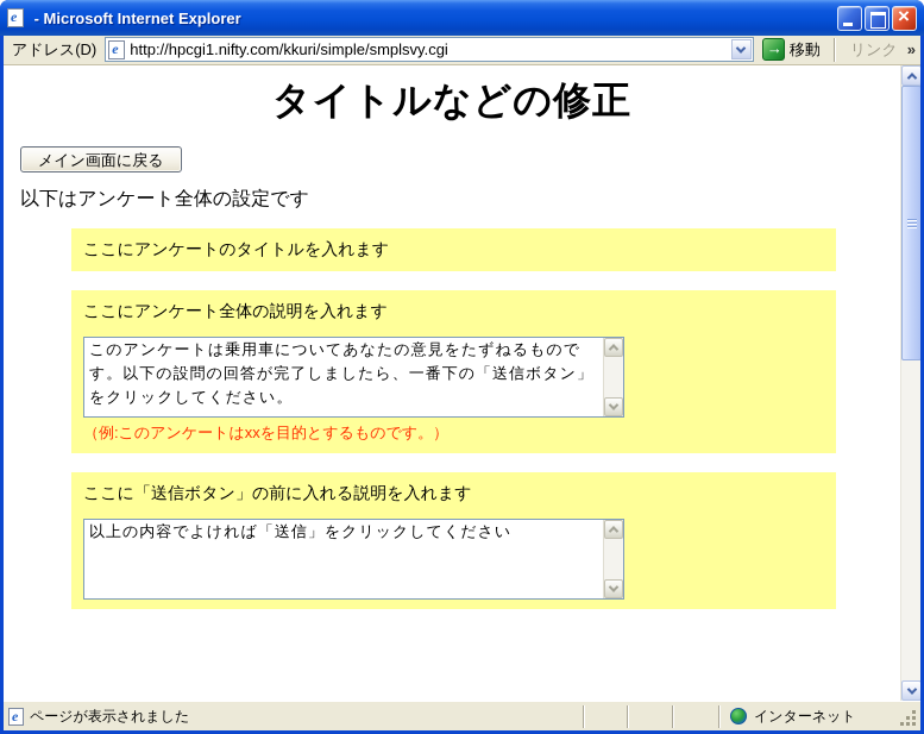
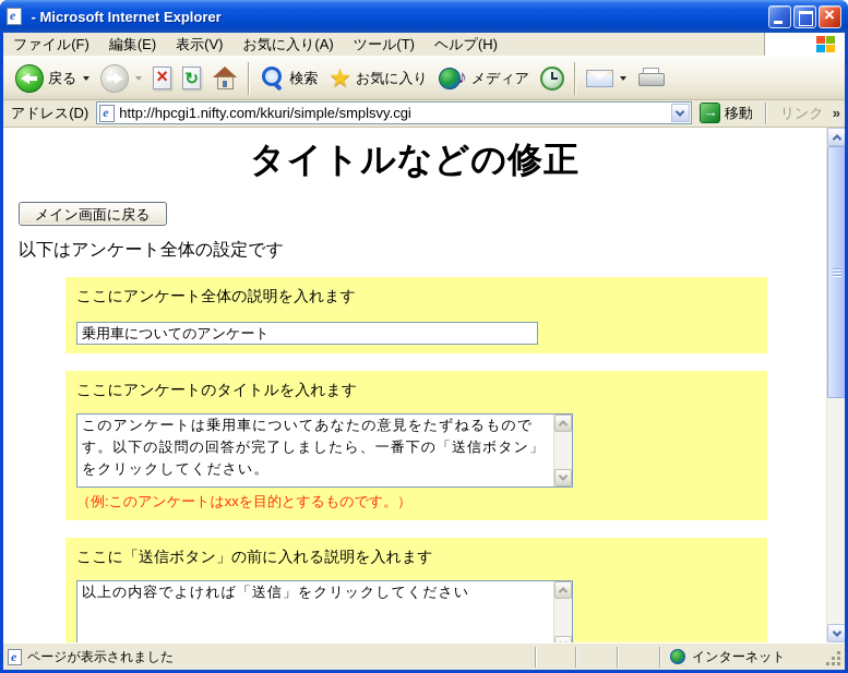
  - Microsoft Internet Explorer
+ ファイル(F)
+ 編集(E)
+ 表示(V)
+ お気に入り(A)
+ ツール(T)
+ ヘルプ(H)
+ 戻る
+ 検索
+ お気に入り
+ メディア
  アドレス(D)
  http://hpcgi1.nifty.com/kkuri/simple/smplsvy.cgi
  移動
  リンク
  タイトルなどの修正
  メイン画面に戻る
  以下はアンケート全体の設定です
- ここにアンケートのタイトルを入れます
+ ここにアンケート全体の説明を入れます
+ 乗用車についてのアンケート
- ここにアンケート全体の説明を入れます
+ ここにアンケートのタイトルを入れます
  （例:このアンケートはxxを目的とするものです。）
  ここに「送信ボタン」の前に入れる説明を入れます
  以上の内容でよければ「送信」をクリックしてください
  ページが表示されました
  インターネット
